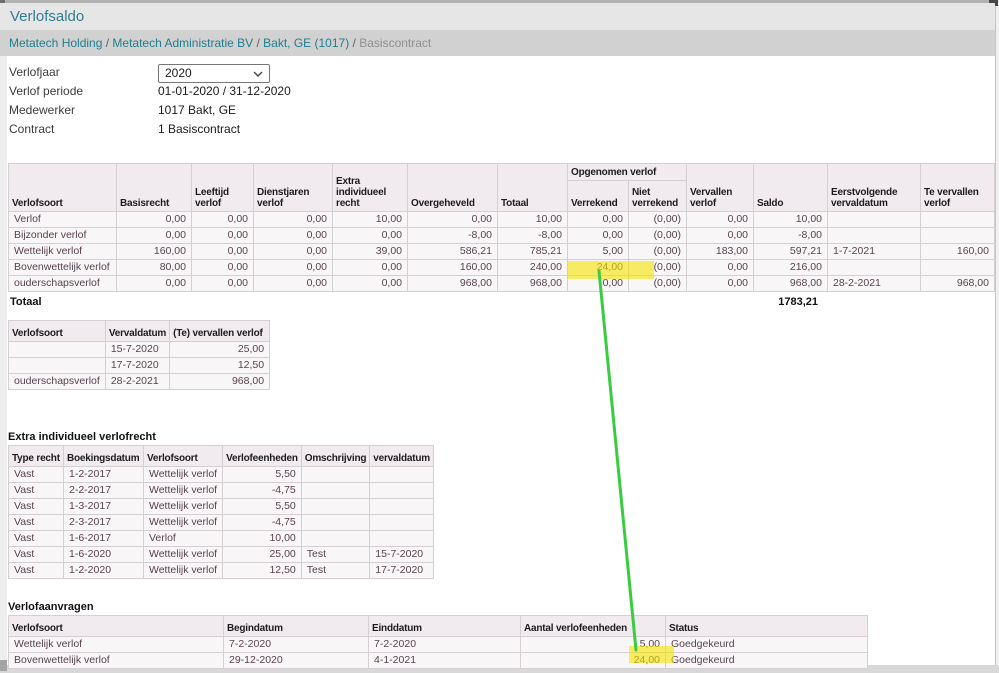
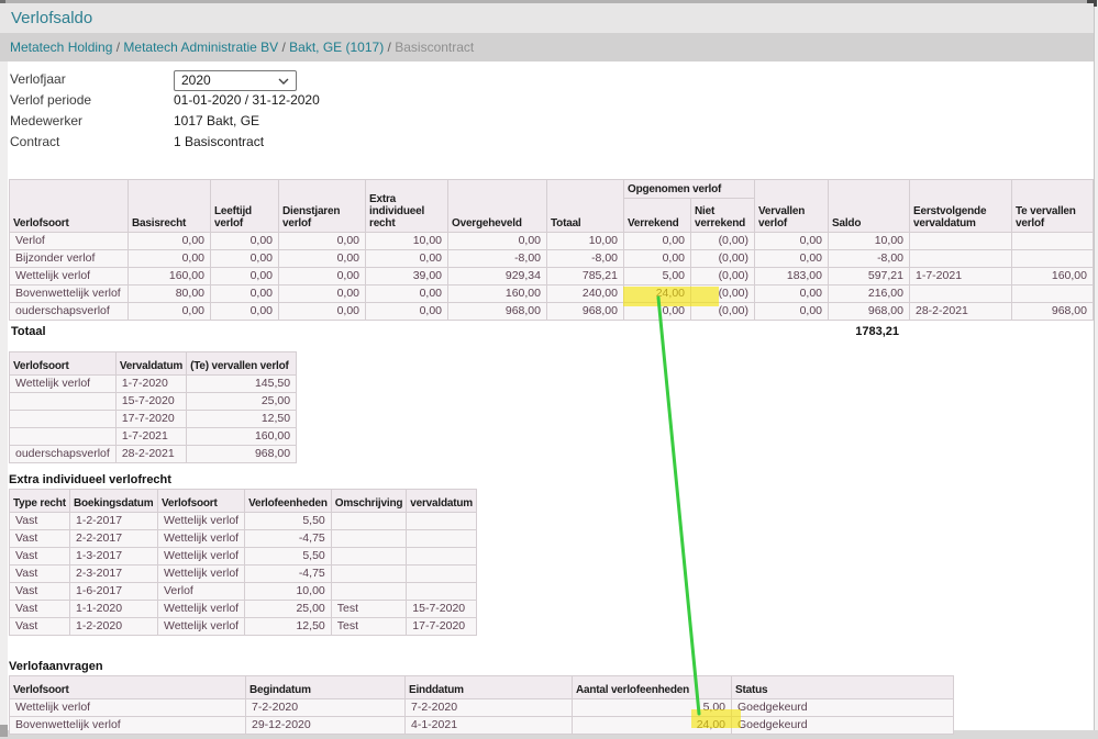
  Verlofsaldo
  Metatech Holding / Metatech Administratie BV / Bakt, GE (1017) / Basiscontract
  Verlofjaar 2020
  Verlof periode 01-01-2020 / 31-12-2020
  Medewerker 1017 Bakt, GE
  Contract 1 Basiscontract
  Verlofsoort	Basisrecht	Leeftijd verlof	Dienstjaren verlof	Extra individueel recht	Overgeheveld	Totaal	Opgenomen verlof	Vervallen verlof	Saldo	Eerstvolgende vervaldatum	Te vervallen verlof
  Verrekend	Niet verrekend
  Verlof	0,00	0,00	0,00	10,00	0,00	10,00	0,00	(0,00)	0,00	10,00
  Bijzonder verlof	0,00	0,00	0,00	0,00	-8,00	-8,00	0,00	(0,00)	0,00	-8,00
- Wettelijk verlof	160,00	0,00	0,00	39,00	586,21	785,21	5,00	(0,00)	183,00	597,21	1-7-2021	160,00
+ Wettelijk verlof	160,00	0,00	0,00	39,00	929,34	785,21	5,00	(0,00)	183,00	597,21	1-7-2021	160,00
  Bovenwettelijk verlof	80,00	0,00	0,00	0,00	160,00	240,00	24,00	(0,00)	0,00	216,00
  ouderschapsverlof	0,00	0,00	0,00	0,00	968,00	968,00	0,00	(0,00)	0,00	968,00	28-2-2021	968,00
  Totaal
  1783,21
  Verlofsoort	Vervaldatum	(Te) vervallen verlof
+ Wettelijk verlof	1-7-2020	145,50
  	15-7-2020	25,00
  	17-7-2020	12,50
+ 	1-7-2021	160,00
  ouderschapsverlof	28-2-2021	968,00
  Extra individueel verlofrecht
  Type recht	Boekingsdatum	Verlofsoort	Verlofeenheden	Omschrijving	vervaldatum
  Vast	1-2-2017	Wettelijk verlof	5,50
  Vast	2-2-2017	Wettelijk verlof	-4,75
  Vast	1-3-2017	Wettelijk verlof	5,50
  Vast	2-3-2017	Wettelijk verlof	-4,75
  Vast	1-6-2017	Verlof	10,00
- Vast	1-6-2020	Wettelijk verlof	25,00	Test	15-7-2020
+ Vast	1-1-2020	Wettelijk verlof	25,00	Test	15-7-2020
  Vast	1-2-2020	Wettelijk verlof	12,50	Test	17-7-2020
  Verlofaanvragen
  Verlofsoort	Begindatum	Einddatum	Aantal verlofeenheden	Status
  Wettelijk verlof	7-2-2020	7-2-2020	5,00	Goedgekeurd
  Bovenwettelijk verlof	29-12-2020	4-1-2021	24,00	Goedgekeurd
